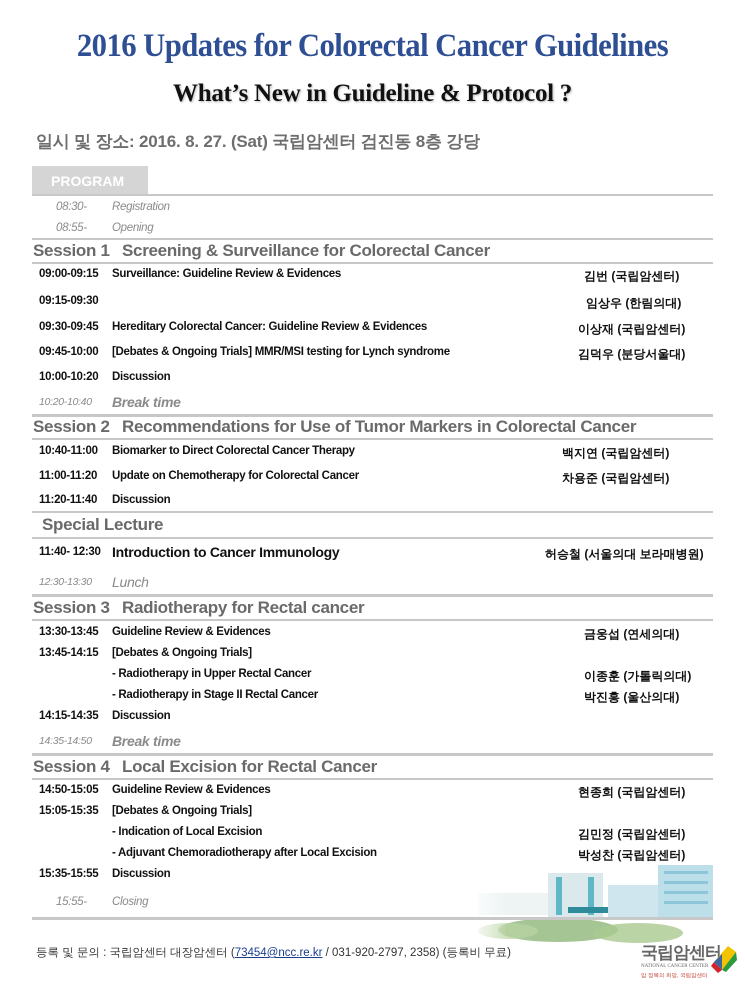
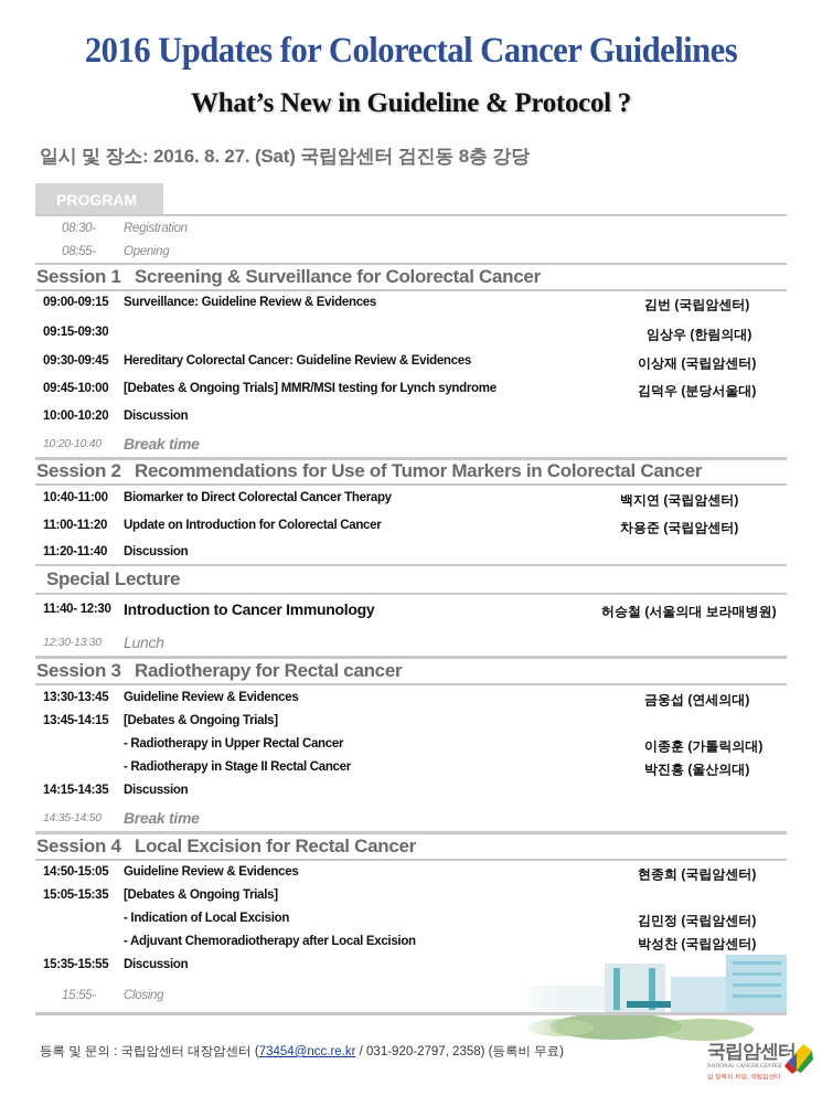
  2016 Updates for Colorectal Cancer Guidelines
  What’s New in Guideline & Protocol ?
  일시 및 장소: 2016. 8. 27. (Sat) 국립암센터 검진동 8층 강당
  PROGRAM
  08:30-
  Registration
  08:55-
  Opening
  Session 1 Screening & Surveillance for Colorectal Cancer
  09:00-09:15
  Surveillance: Guideline Review & Evidences
  김번 (국립암센터)
  09:15-09:30
  임상우 (한림의대)
  09:30-09:45
  Hereditary Colorectal Cancer: Guideline Review & Evidences
  이상재 (국립암센터)
  09:45-10:00
  [Debates & Ongoing Trials] MMR/MSI testing for Lynch syndrome
  김덕우 (분당서울대)
  10:00-10:20
  Discussion
  10:20-10:40
  Break time
  Session 2 Recommendations for Use of Tumor Markers in Colorectal Cancer
  10:40-11:00
  Biomarker to Direct Colorectal Cancer Therapy
  백지연 (국립암센터)
  11:00-11:20
- Update on Chemotherapy for Colorectal Cancer
+ Update on Introduction for Colorectal Cancer
  차용준 (국립암센터)
  11:20-11:40
  Discussion
  Special Lecture
  11:40- 12:30
  Introduction to Cancer Immunology
  허승철 (서울의대 보라매병원)
  12:30-13:30
  Lunch
  Session 3 Radiotherapy for Rectal cancer
  13:30-13:45
  Guideline Review & Evidences
  금웅섭 (연세의대)
  13:45-14:15
  [Debates & Ongoing Trials]
  - Radiotherapy in Upper Rectal Cancer
  이종훈 (가톨릭의대)
  - Radiotherapy in Stage II Rectal Cancer
  박진홍 (울산의대)
  14:15-14:35
  Discussion
  14:35-14:50
  Break time
  Session 4 Local Excision for Rectal Cancer
  14:50-15:05
  Guideline Review & Evidences
  현종희 (국립암센터)
  15:05-15:35
  [Debates & Ongoing Trials]
  - Indication of Local Excision
  김민정 (국립암센터)
  - Adjuvant Chemoradiotherapy after Local Excision
  15:35-15:55
  Discussion
  15:55-
  Closing
  등록 및 문의 : 국립암센터 대장암센터 (73454@ncc.re.kr / 031-920-2797, 2358) (등록비 무료)
  국립암센터
